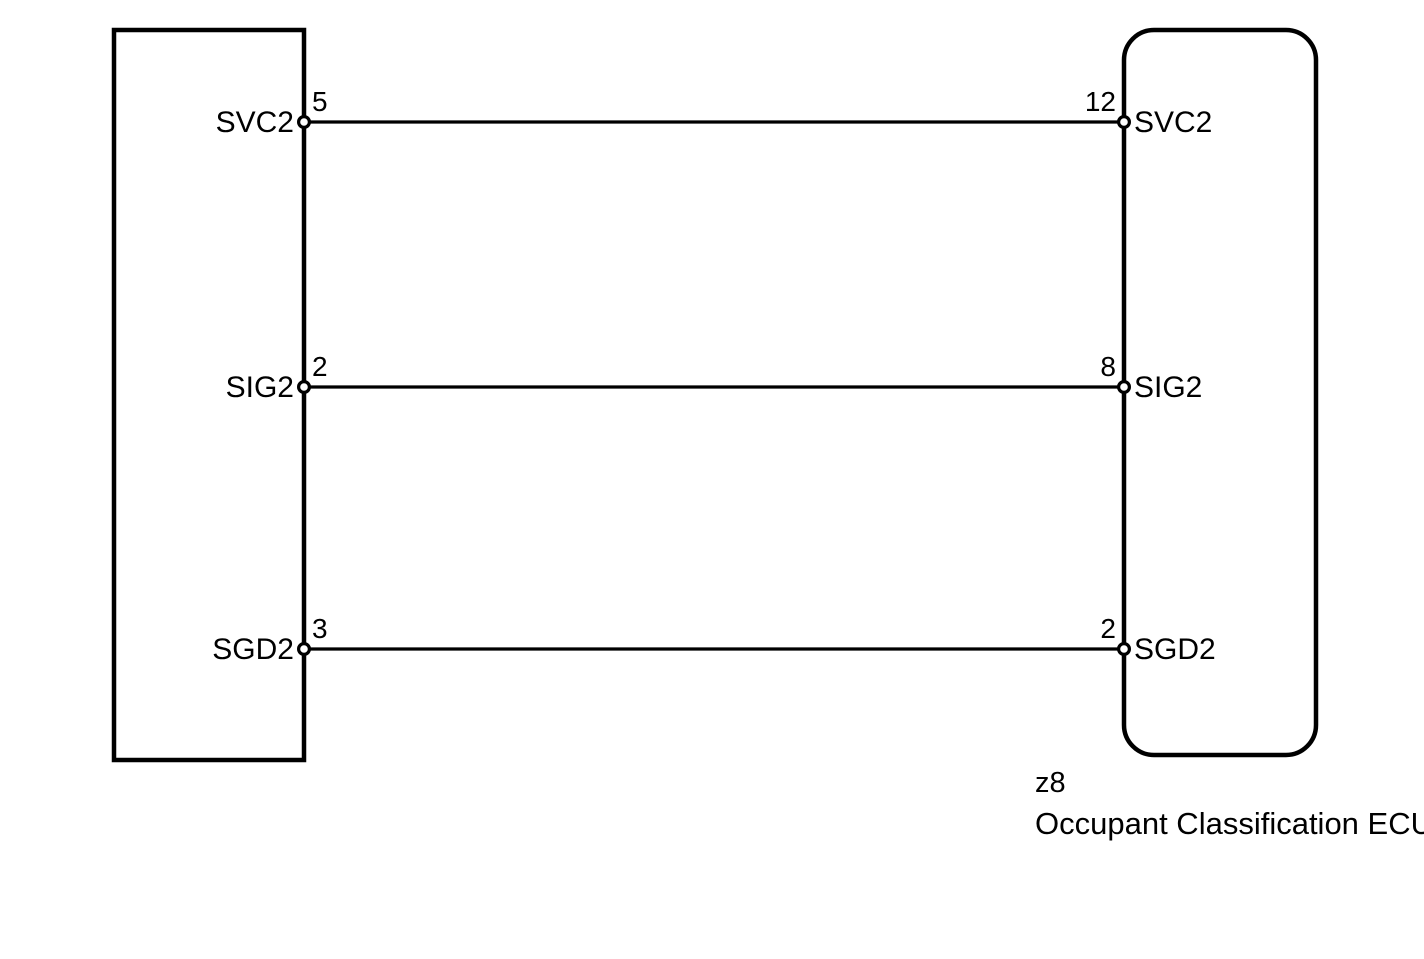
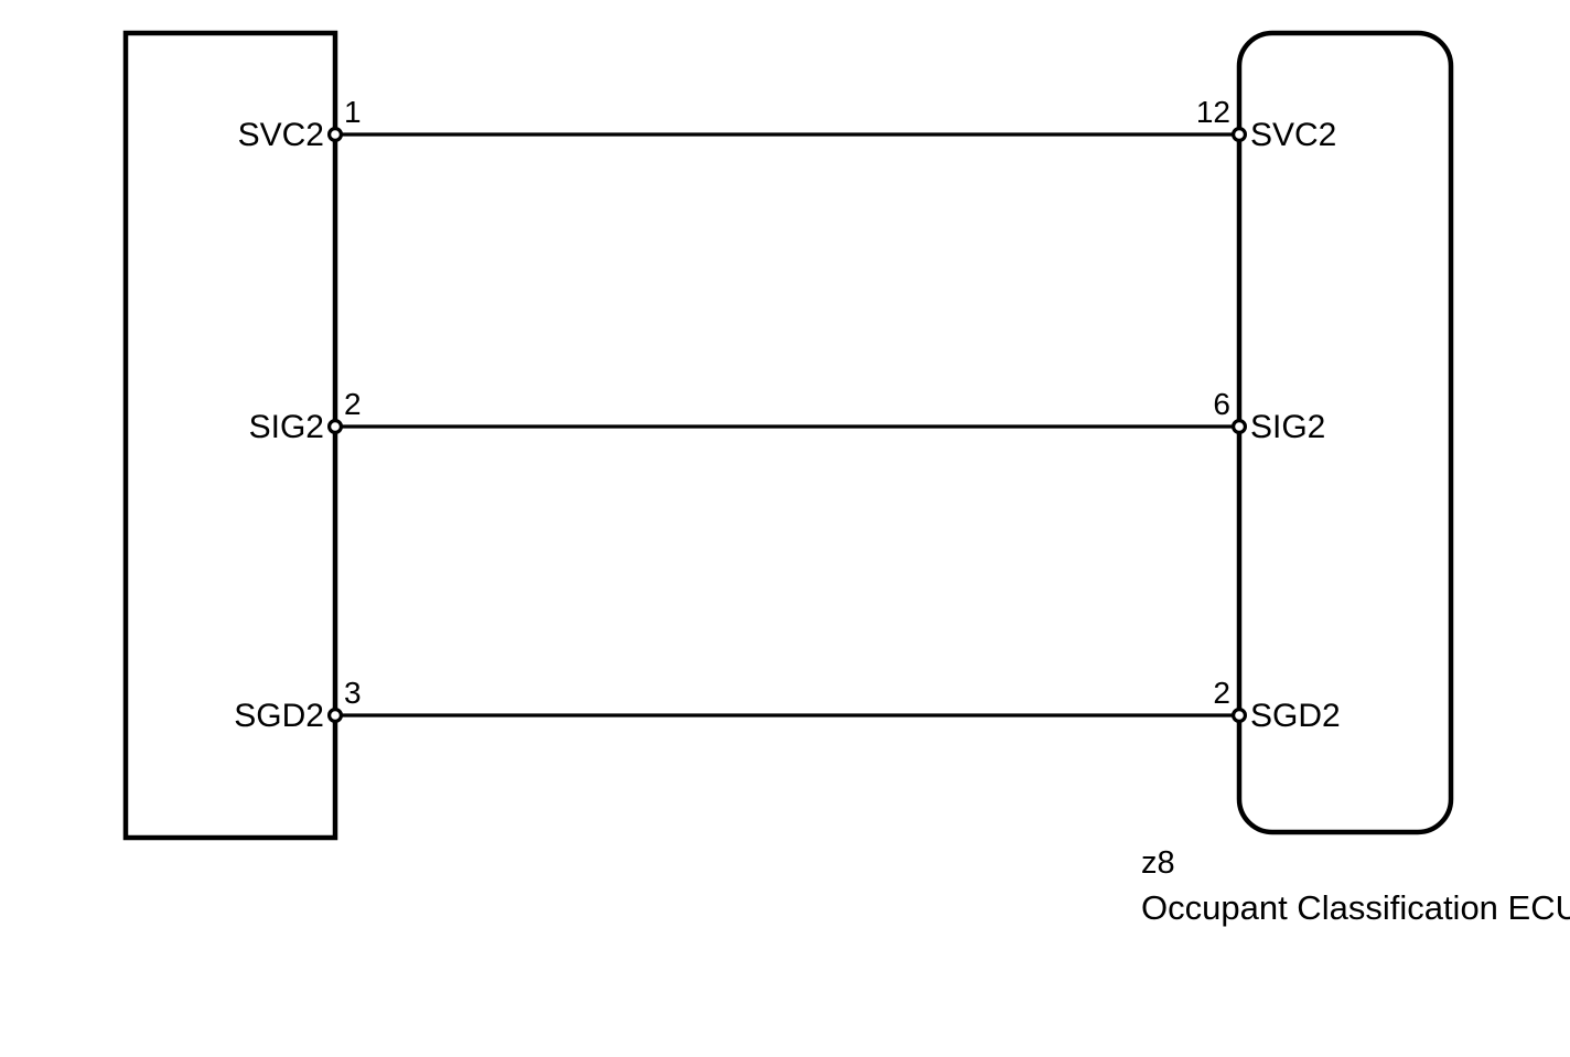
  SVC2
  SIG2
  SGD2
- 5
+ 1
  2
  3
  12
- 8
+ 6
  2
  SVC2
  SIG2
  SGD2
  z8
  Occupant Classification ECU
